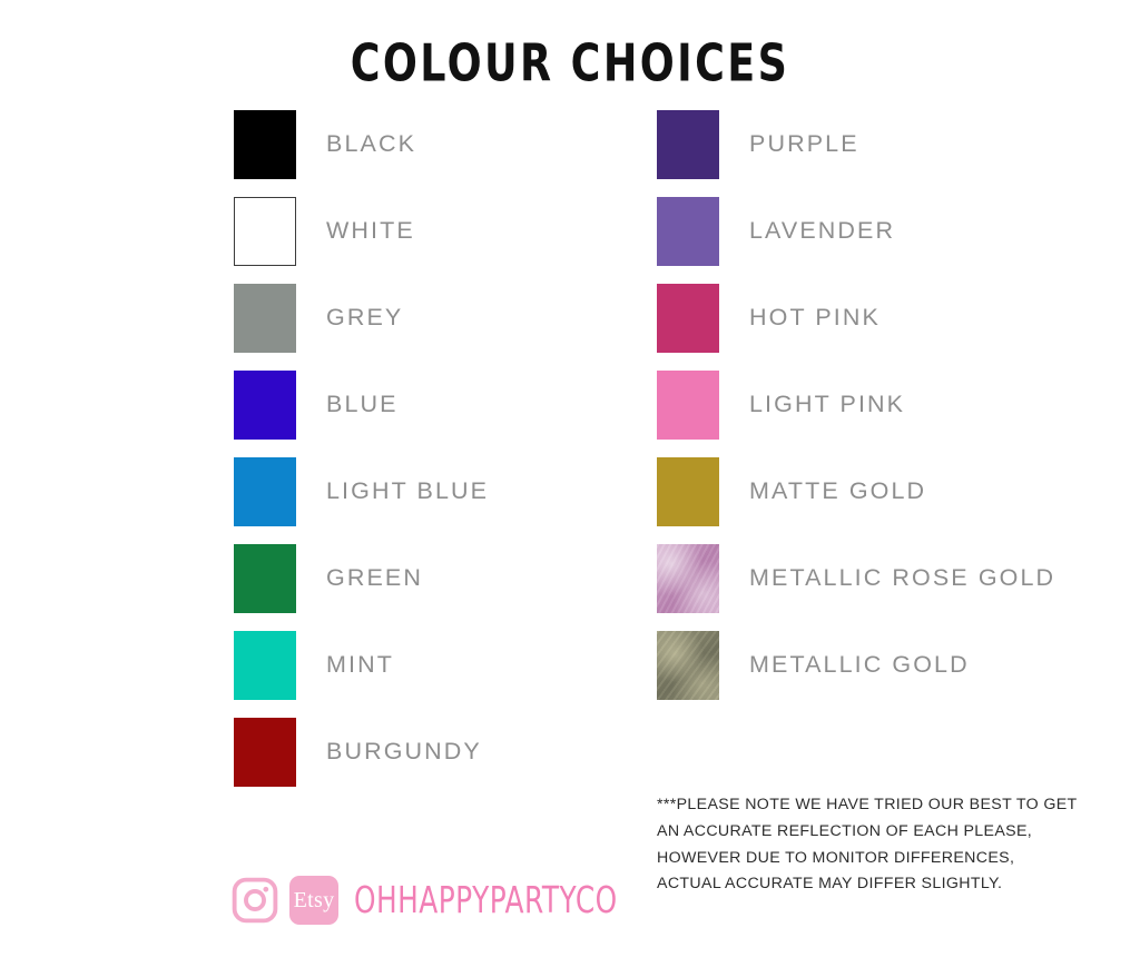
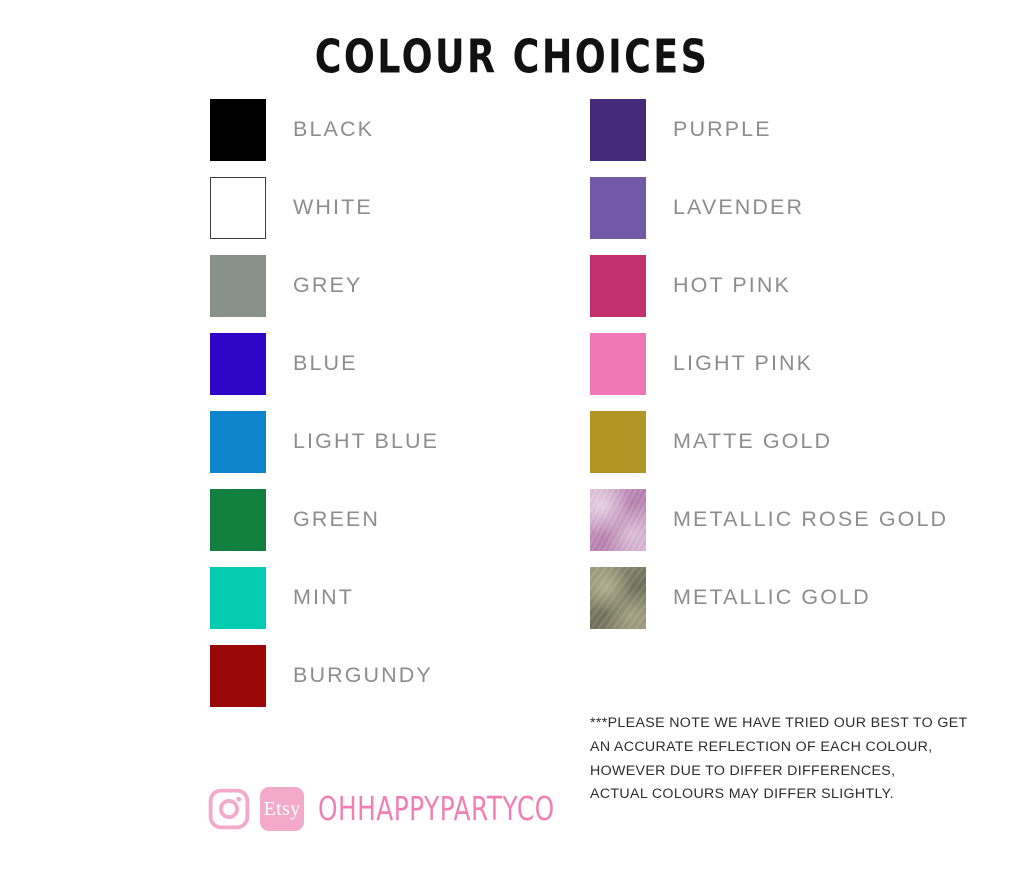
  COLOUR CHOICES
  BLACK
  WHITE
  GREY
  BLUE
  LIGHT BLUE
  GREEN
  MINT
  BURGUNDY
  PURPLE
  LAVENDER
  HOT PINK
  LIGHT PINK
  MATTE GOLD
  METALLIC ROSE GOLD
  METALLIC GOLD
  ***PLEASE NOTE WE HAVE TRIED OUR BEST TO GET
- AN ACCURATE REFLECTION OF EACH PLEASE,
+ AN ACCURATE REFLECTION OF EACH COLOUR,
- HOWEVER DUE TO MONITOR DIFFERENCES,
+ HOWEVER DUE TO DIFFER DIFFERENCES,
- ACTUAL ACCURATE MAY DIFFER SLIGHTLY.
+ ACTUAL COLOURS MAY DIFFER SLIGHTLY.
  Etsy
  OHHAPPYPARTYCO
